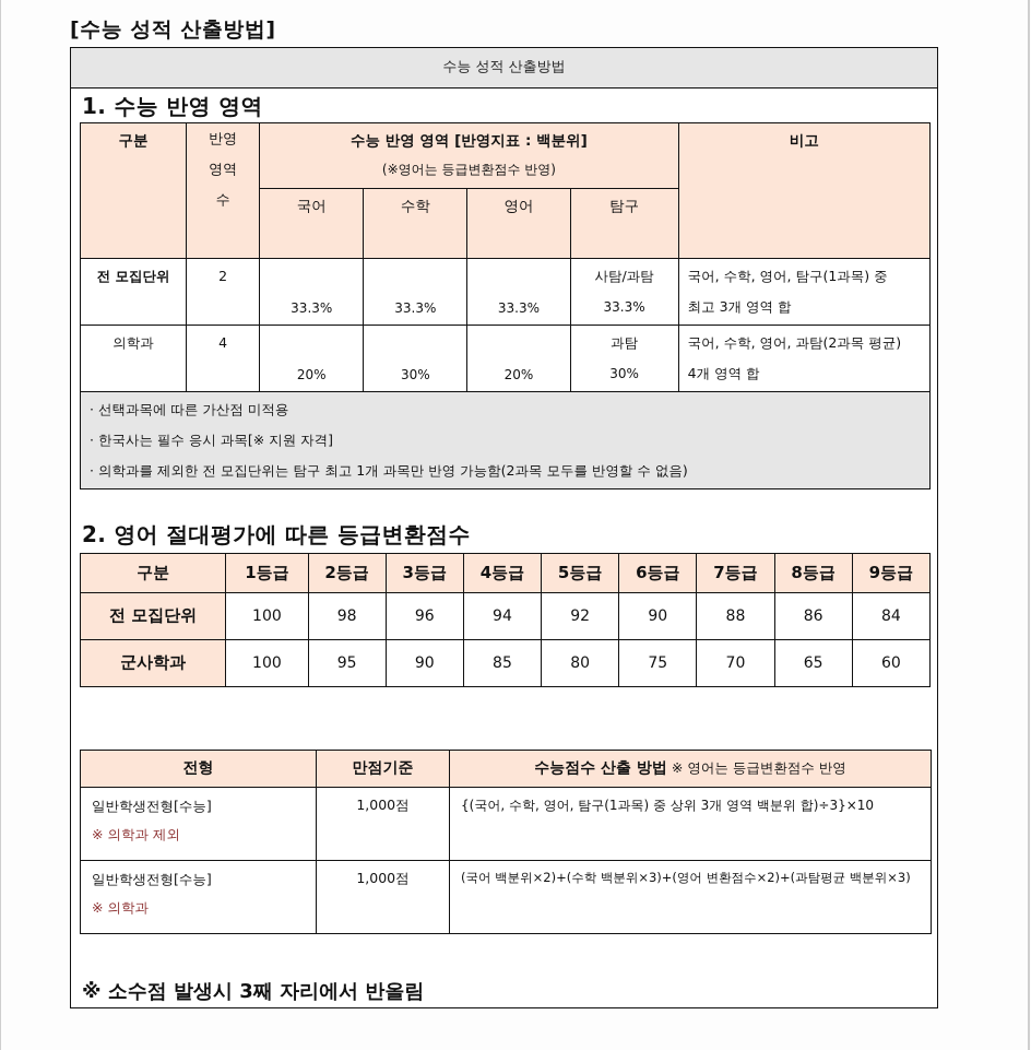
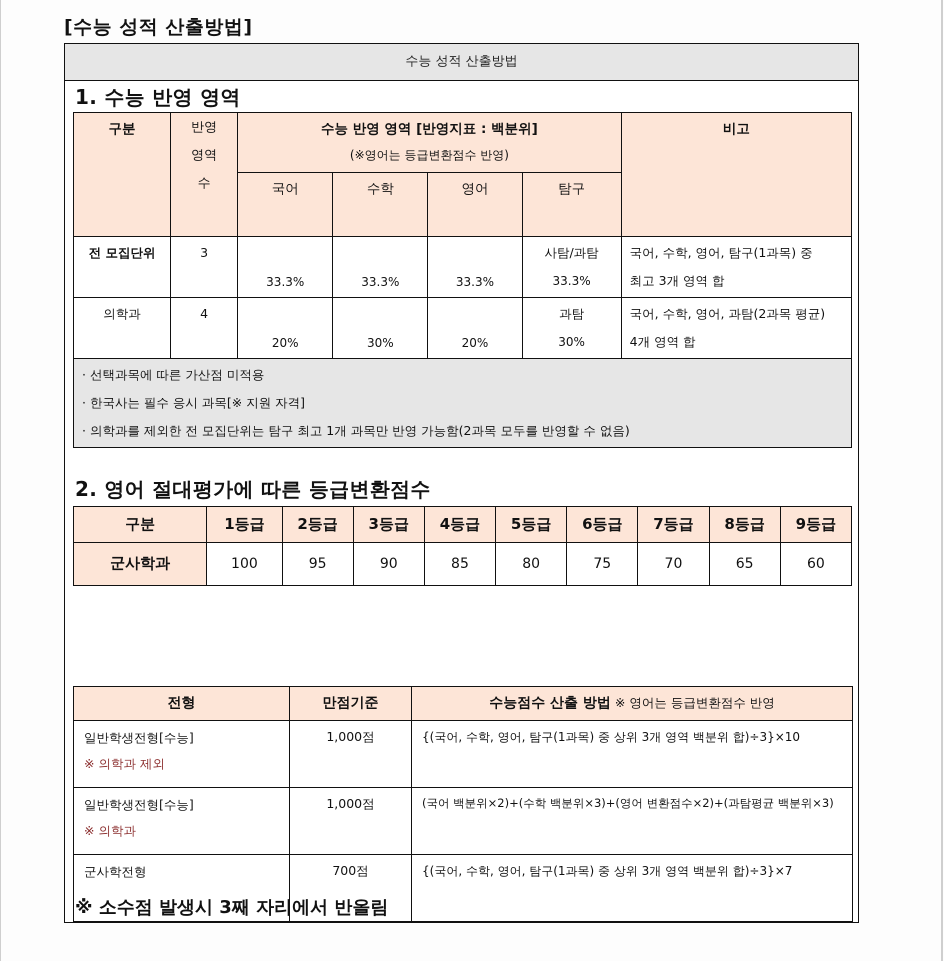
  [수능 성적 산출방법]
  수능 성적 산출방법
  1. 수능 반영 영역
  구분	반영 영역 수	수능 반영 영역 [반영지표 : 백분위] (※영어는 등급변환점수 반영)	비고
  국어	수학	영어	탐구
- 전 모집단위	2	33.3%	33.3%	33.3%	사탐/과탐 33.3%	국어, 수학, 영어, 탐구(1과목) 중 최고 3개 영역 합
+ 전 모집단위	3	33.3%	33.3%	33.3%	사탐/과탐 33.3%	국어, 수학, 영어, 탐구(1과목) 중 최고 3개 영역 합
  의학과	4	20%	30%	20%	과탐 30%	국어, 수학, 영어, 과탐(2과목 평균) 4개 영역 합
  · 선택과목에 따른 가산점 미적용 · 한국사는 필수 응시 과목[※ 지원 자격] · 의학과를 제외한 전 모집단위는 탐구 최고 1개 과목만 반영 가능함(2과목 모두를 반영할 수 없음)
  2. 영어 절대평가에 따른 등급변환점수
  구분	1등급	2등급	3등급	4등급	5등급	6등급	7등급	8등급	9등급
- 전 모집단위	100	98	96	94	92	90	88	86	84
  군사학과	100	95	90	85	80	75	70	65	60
  전형	만점기준	수능점수 산출 방법 ※ 영어는 등급변환점수 반영
  일반학생전형[수능] ※ 의학과 제외	1,000점	{(국어, 수학, 영어, 탐구(1과목) 중 상위 3개 영역 백분위 합)÷3}×10
  일반학생전형[수능] ※ 의학과	1,000점	(국어 백분위×2)+(수학 백분위×3)+(영어 변환점수×2)+(과탐평균 백분위×3)
+ 군사학전형	700점	{(국어, 수학, 영어, 탐구(1과목) 중 상위 3개 영역 백분위 합)÷3}×7
  ※ 소수점 발생시 3째 자리에서 반올림
